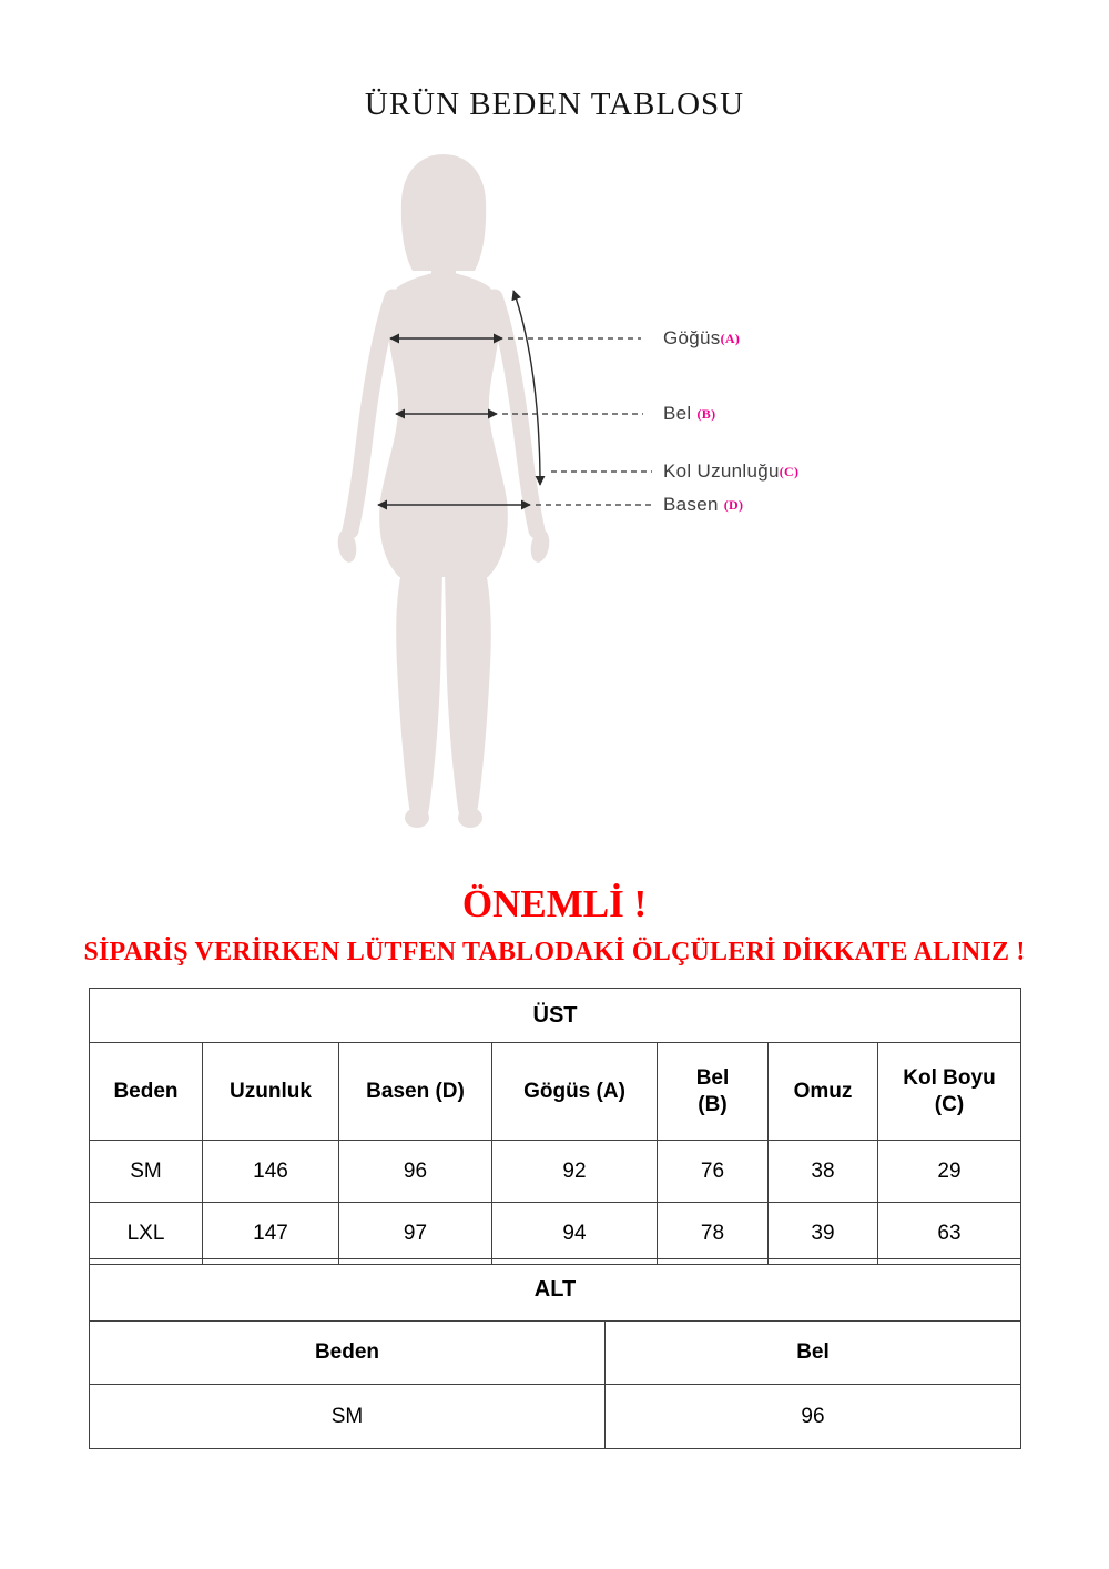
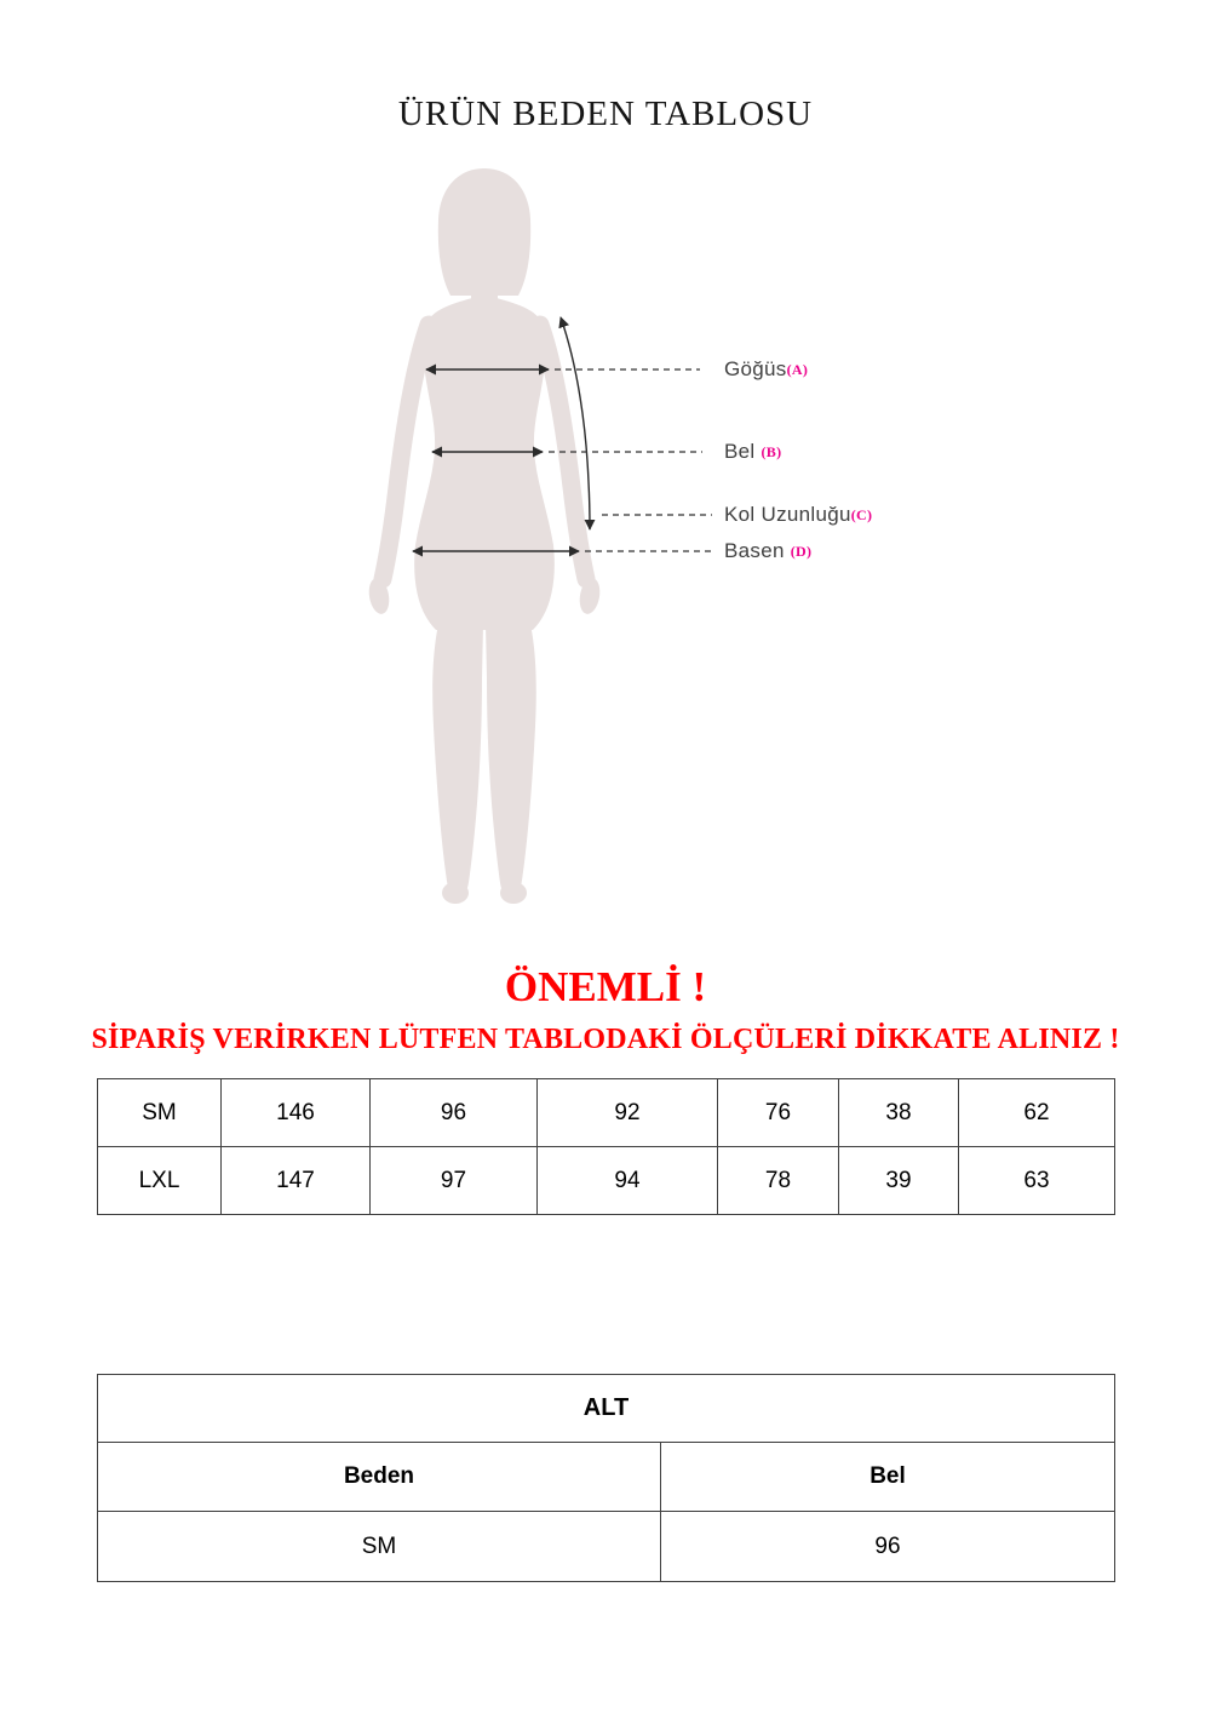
  ÜRÜN BEDEN TABLOSU
  Göğüs(A)
  Bel (B)
  Kol Uzunluğu(C)
  Basen (D)
  ÖNEMLİ !
  SİPARİŞ VERİRKEN LÜTFEN TABLODAKİ ÖLÇÜLERİ DİKKATE ALINIZ !
- ÜST
- Beden	Uzunluk	Basen (D)	Gögüs (A)	Bel (B)	Omuz	Kol Boyu (C)
- SM	146	96	92	76	38	29
+ SM	146	96	92	76	38	62
  LXL	147	97	94	78	39	63
  ALT
  Beden	Bel
  SM	96
